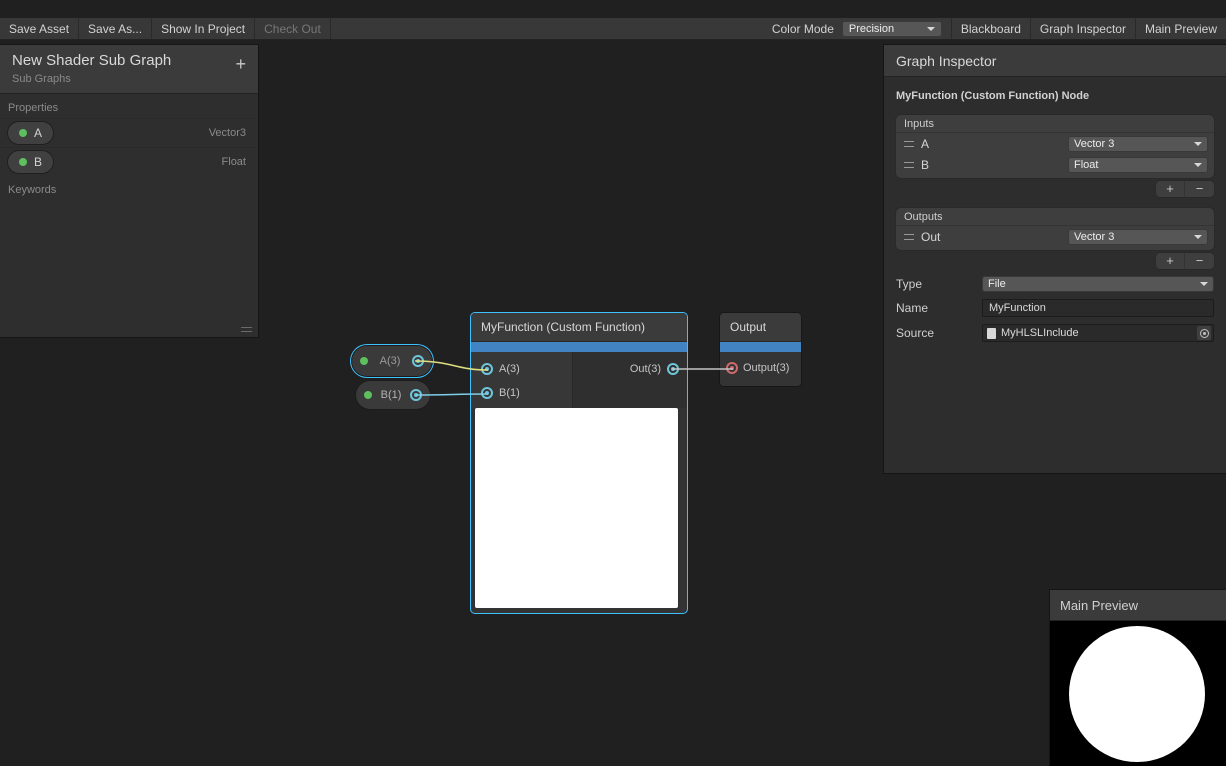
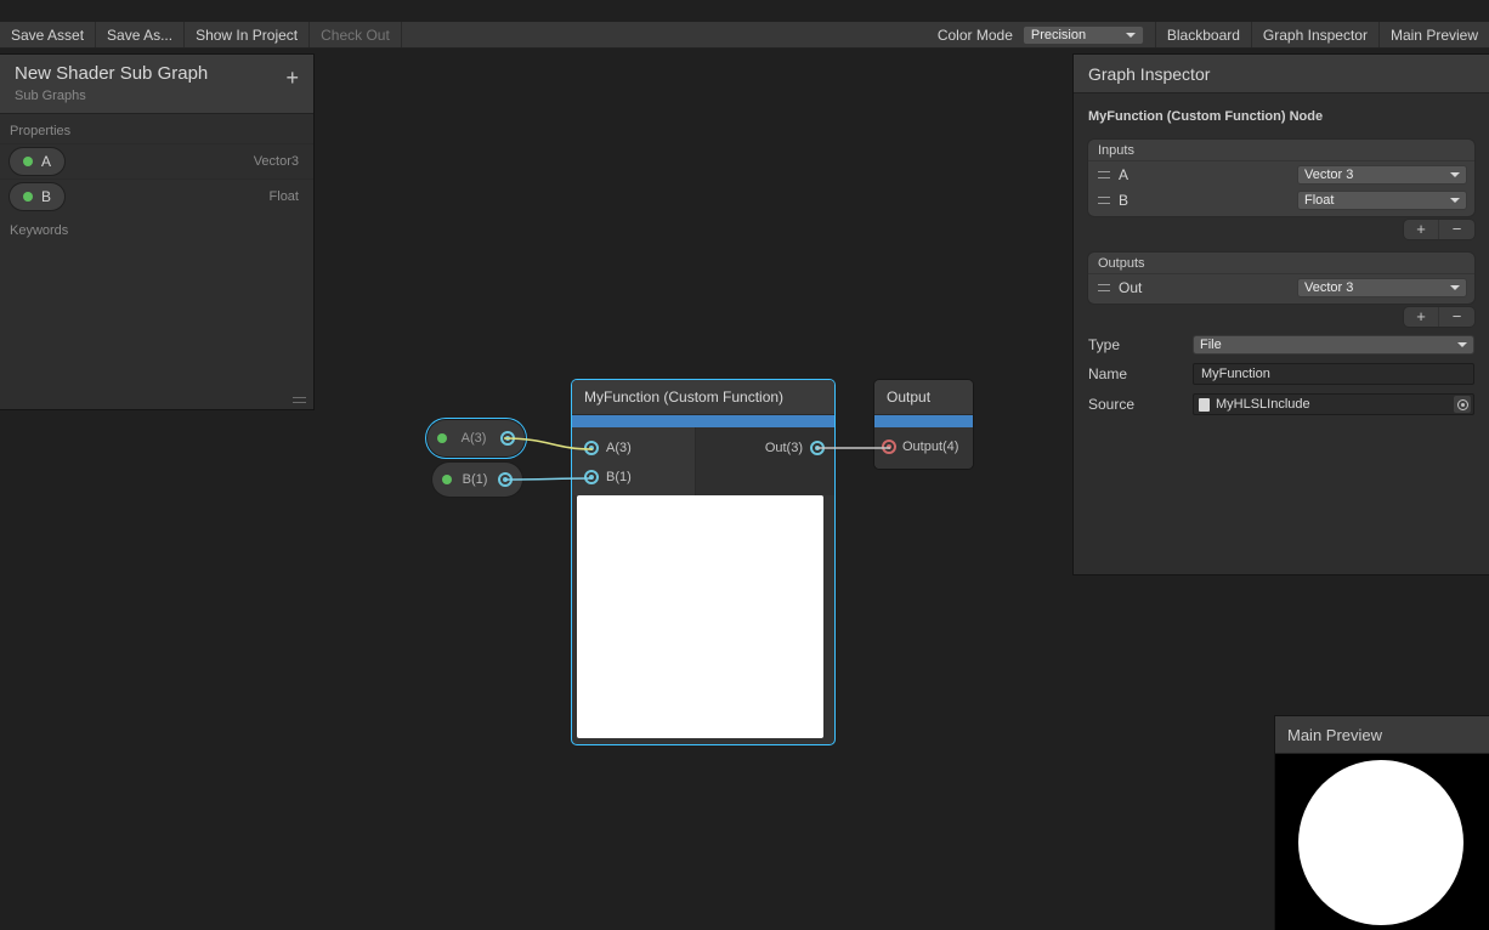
  Save Asset
  Save As...
  Show In Project
  Check Out
  Color Mode
  Precision
  Blackboard
  Graph Inspector
  Main Preview
  A(3)
  B(1)
  MyFunction (Custom Function)
  A(3)
  B(1)
  Out(3)
  Output
- Output(3)
+ Output(4)
  New Shader Sub Graph
  Sub Graphs
  +
  Properties
  A
  Vector3
  B
  Float
  Keywords
  Graph Inspector
  MyFunction (Custom Function) Node
  Inputs
  A
  Vector 3
  B
  Float
  +
  −
  Outputs
  Out
  Vector 3
  +
  −
  Type
  File
  Name
  MyFunction
  Source
  MyHLSLInclude
  Main Preview
